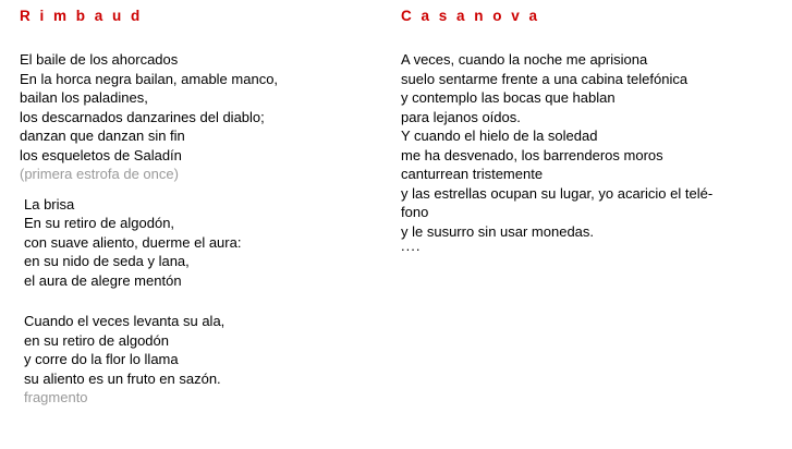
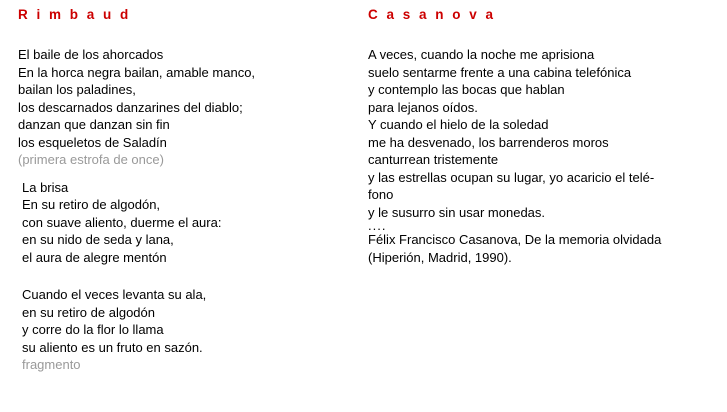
  R i m b a u d
  El baile de los ahorcados
  En la horca negra bailan, amable manco,
  bailan los paladines,
  los descarnados danzarines del diablo;
  danzan que danzan sin fin
  los esqueletos de Saladín
  (primera estrofa de once)
  La brisa
  En su retiro de algodón,
  con suave aliento, duerme el aura:
  en su nido de seda y lana,
  el aura de alegre mentón
  Cuando el veces levanta su ala,
  en su retiro de algodón
  y corre do la flor lo llama
  su aliento es un fruto en sazón.
  fragmento
  C a s a n o v a
  A veces, cuando la noche me aprisiona
  suelo sentarme frente a una cabina telefónica
  y contemplo las bocas que hablan
  para lejanos oídos.
  Y cuando el hielo de la soledad
  me ha desvenado, los barrenderos moros
  canturrean tristemente
  y las estrellas ocupan su lugar, yo acaricio el telé-
  fono
  y le susurro sin usar monedas.
  ....
+ Félix Francisco Casanova, De la memoria olvidada
+ (Hiperión, Madrid, 1990).
